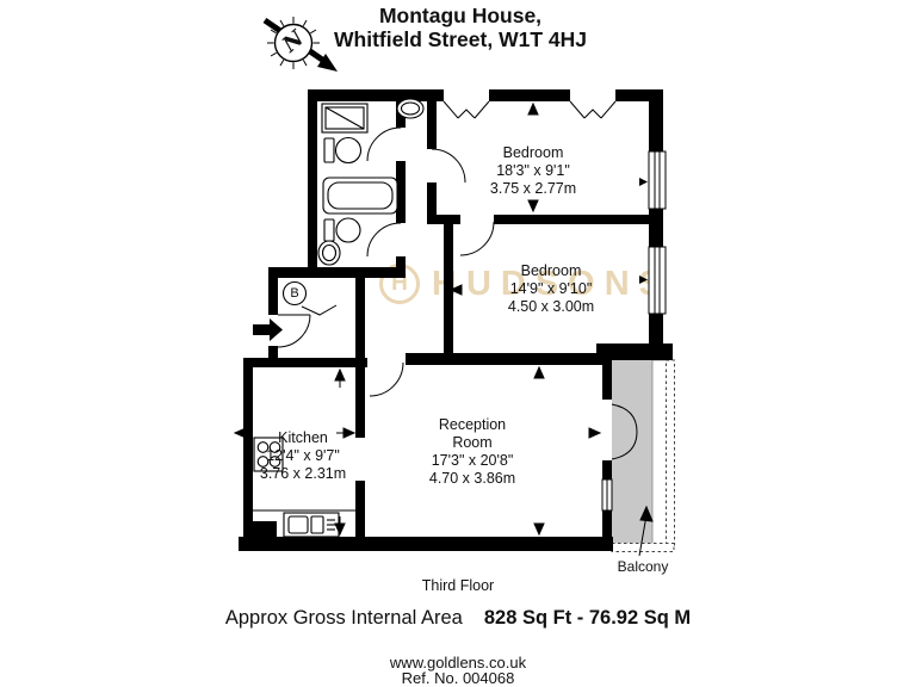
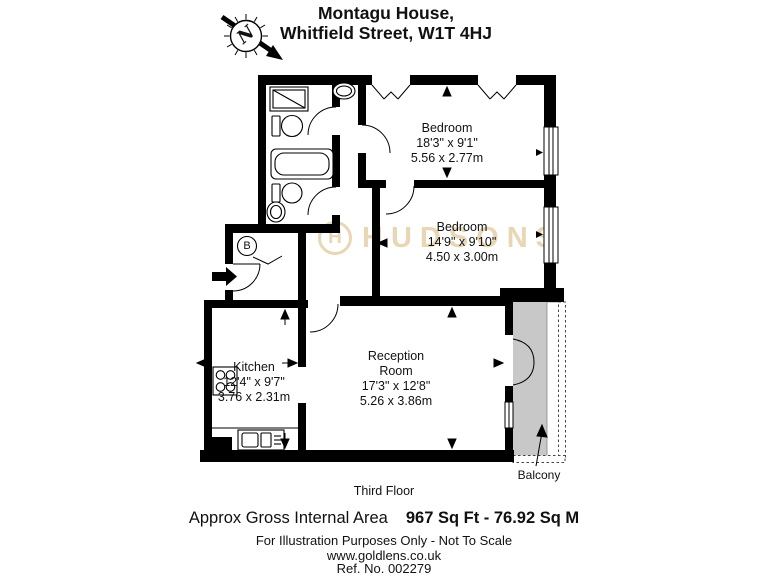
  H
  UDSON
  Montagu House,
  Whitfield Street, W1T 4HJ
  B
  Bedroom
  18'3" x 9'1"
- 3.75 x 2.77m
+ 5.56 x 2.77m
  Bedroom
  14'9" x 9'10"
  4.50 x 3.00m
  Kitchen
  12'4" x 9'7"
  3.76 x 2.31m
  Reception
  Room
- 17'3" x 20'8"
+ 17'3" x 12'8"
- 4.70 x 3.86m
+ 5.26 x 3.86m
  Balcony
  Third Floor
- Approx Gross Internal Area 828 Sq Ft - 76.92 Sq M
+ Approx Gross Internal Area 967 Sq Ft - 76.92 Sq M
+ For Illustration Purposes Only - Not To Scale
  www.goldlens.co.uk
- Ref. No. 004068
+ Ref. No. 002279
